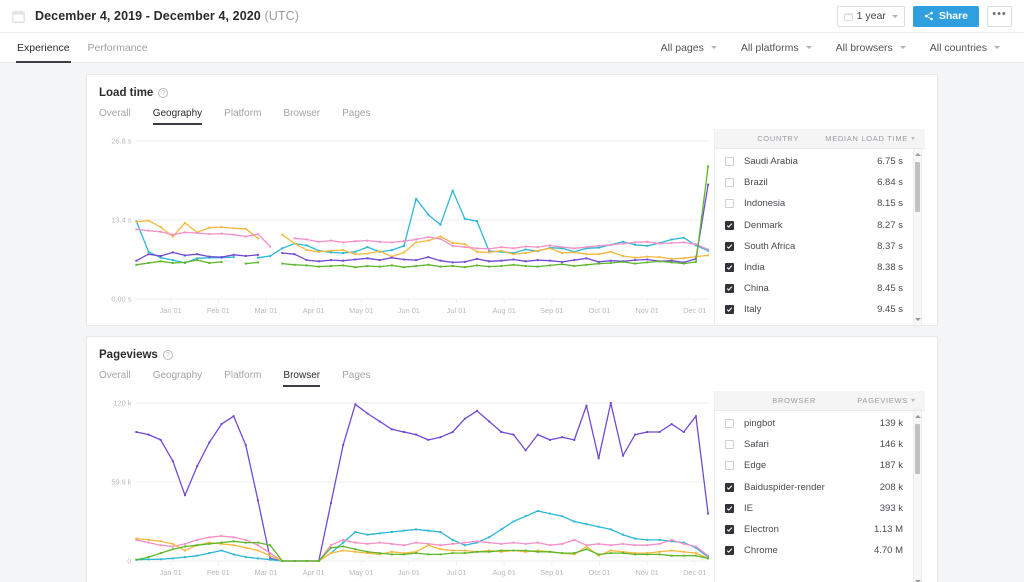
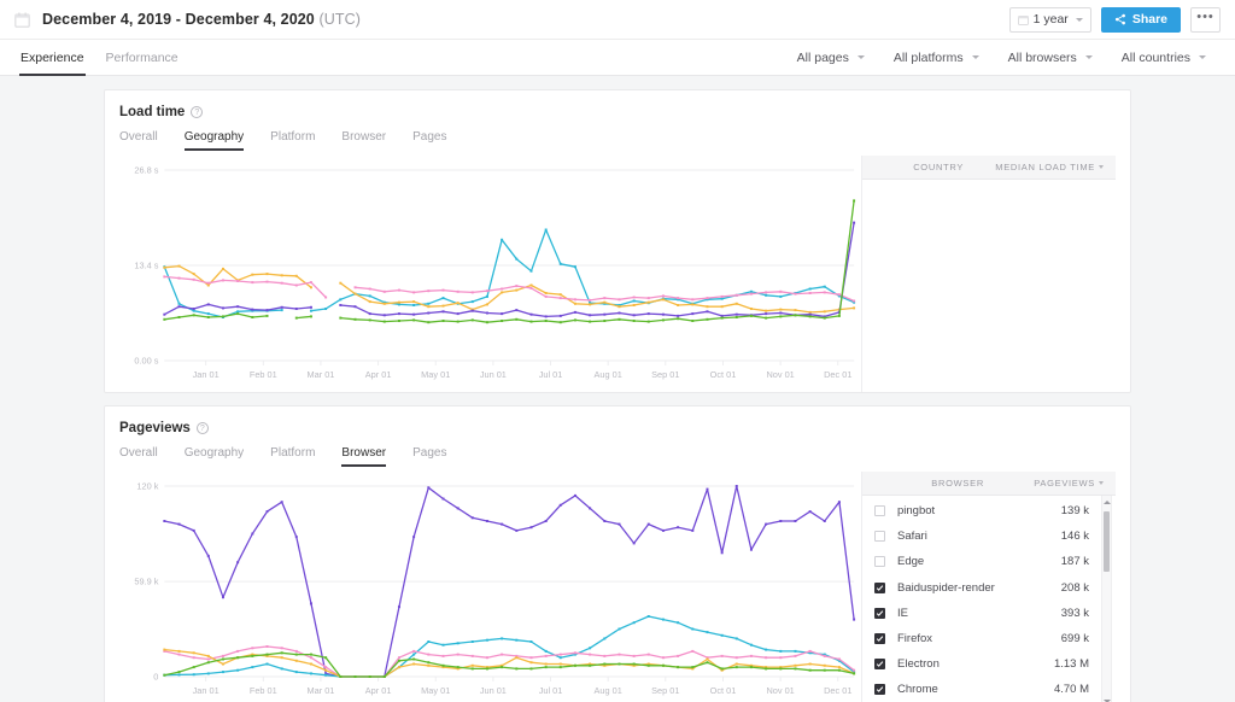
  December 4, 2019 - December 4, 2020 (UTC)
  1 year
  Share
  •••
  Experience
  Performance
  All pages
  All platforms
  All browsers
  All countries
  Load time
  Overall
  Geography
  Platform
  Browser
  Pages
  0.00 s
  13.4 s
  26.8 s
  Jan 01
  Feb 01
  Mar 01
  Apr 01
  May 01
  Jun 01
  Jul 01
  Aug 01
  Sep 01
  Oct 01
  Nov 01
  Dec 01
  COUNTRY
  MEDIAN LOAD TIME
- Saudi Arabia
- 6.75 s
- Brazil
- 6.84 s
- Indonesia
- 8.15 s
- Denmark
- 8.27 s
- South Africa
- 8.37 s
- India
- 8.38 s
- China
- 8.45 s
- Italy
- 9.45 s
  Pageviews
  Overall
  Geography
  Platform
  Browser
  Pages
  0
  59.9 k
  120 k
  Jan 01
  Feb 01
  Mar 01
  Apr 01
  May 01
  Jun 01
  Jul 01
  Aug 01
  Sep 01
  Oct 01
  Nov 01
  Dec 01
  BROWSER
  PAGEVIEWS
  pingbot
  139 k
  Safari
  146 k
  Edge
  187 k
  Baiduspider-render
  208 k
  IE
  393 k
+ Firefox
+ 699 k
  Electron
  1.13 M
  Chrome
  4.70 M
